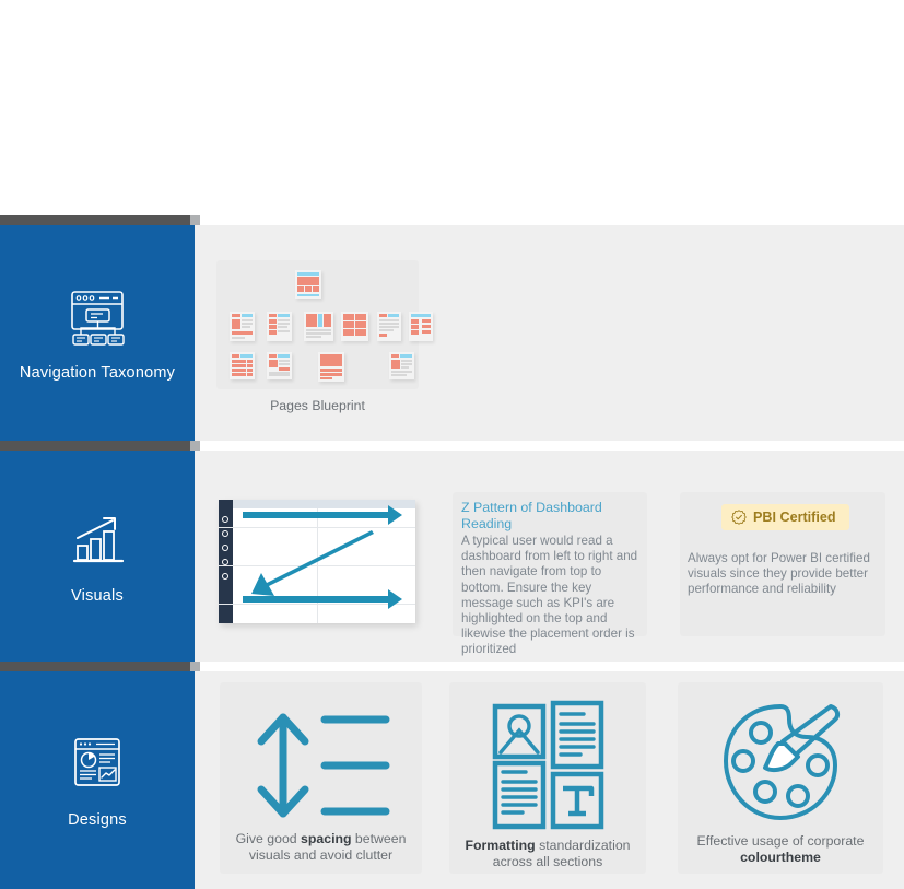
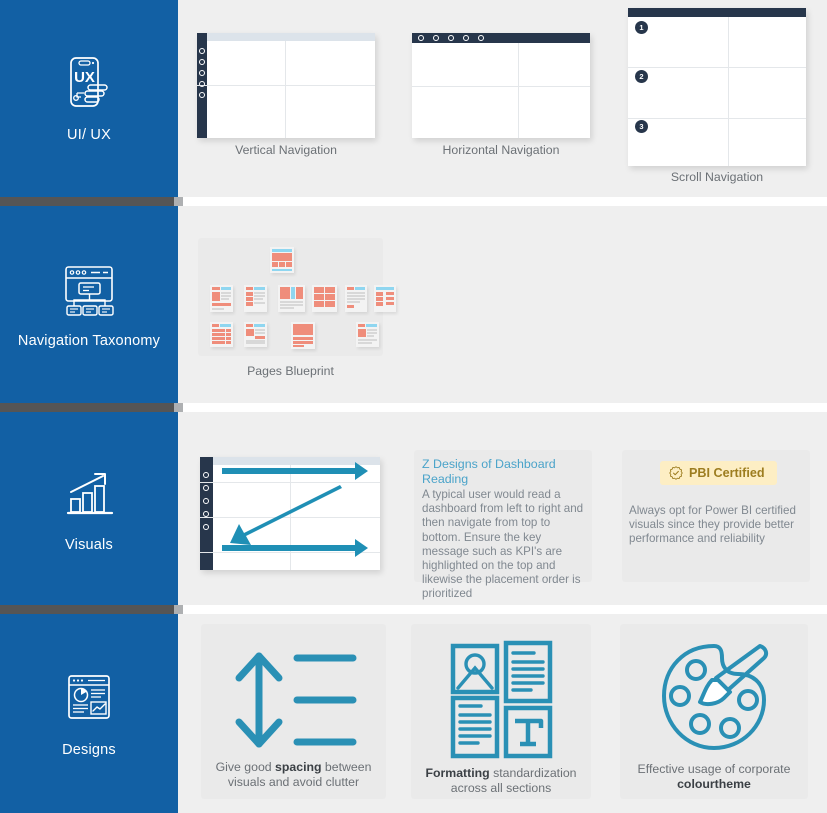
+ UX
+ UI/ UX
+ Vertical Navigation
+ Horizontal Navigation
+ 1
+ 2
+ 3
+ Scroll Navigation
  Navigation Taxonomy
  Pages Blueprint
  Visuals
- Z Pattern of Dashboard Reading
+ Z Designs of Dashboard Reading
  A typical user would read a dashboard from left to right and then navigate from top to bottom. Ensure the key message such as KPI's are highlighted on the top and likewise the placement order is prioritized
  PBI Certified
  Always opt for Power BI certified visuals since they provide better performance and reliability
  Designs
  Give good spacing between
  visuals and avoid clutter
  Formatting standardization
  across all sections
  Effective usage of corporate
  colourtheme
